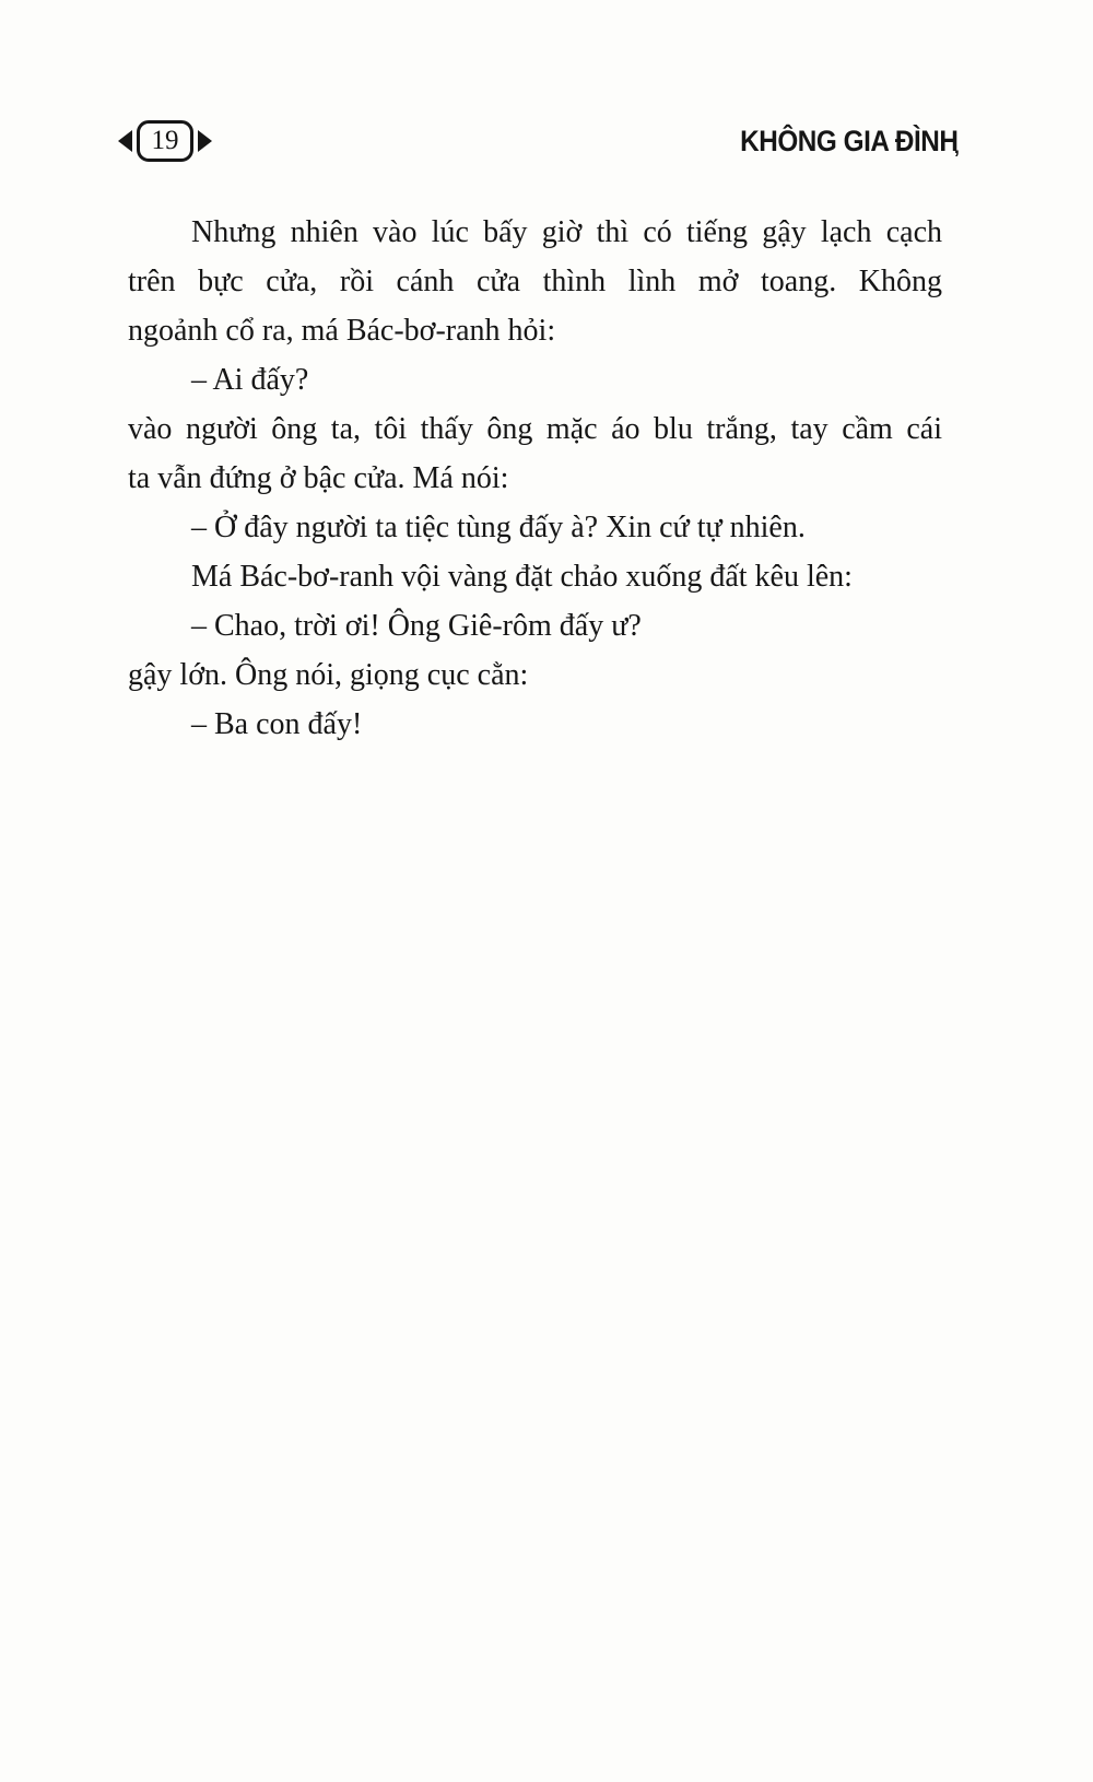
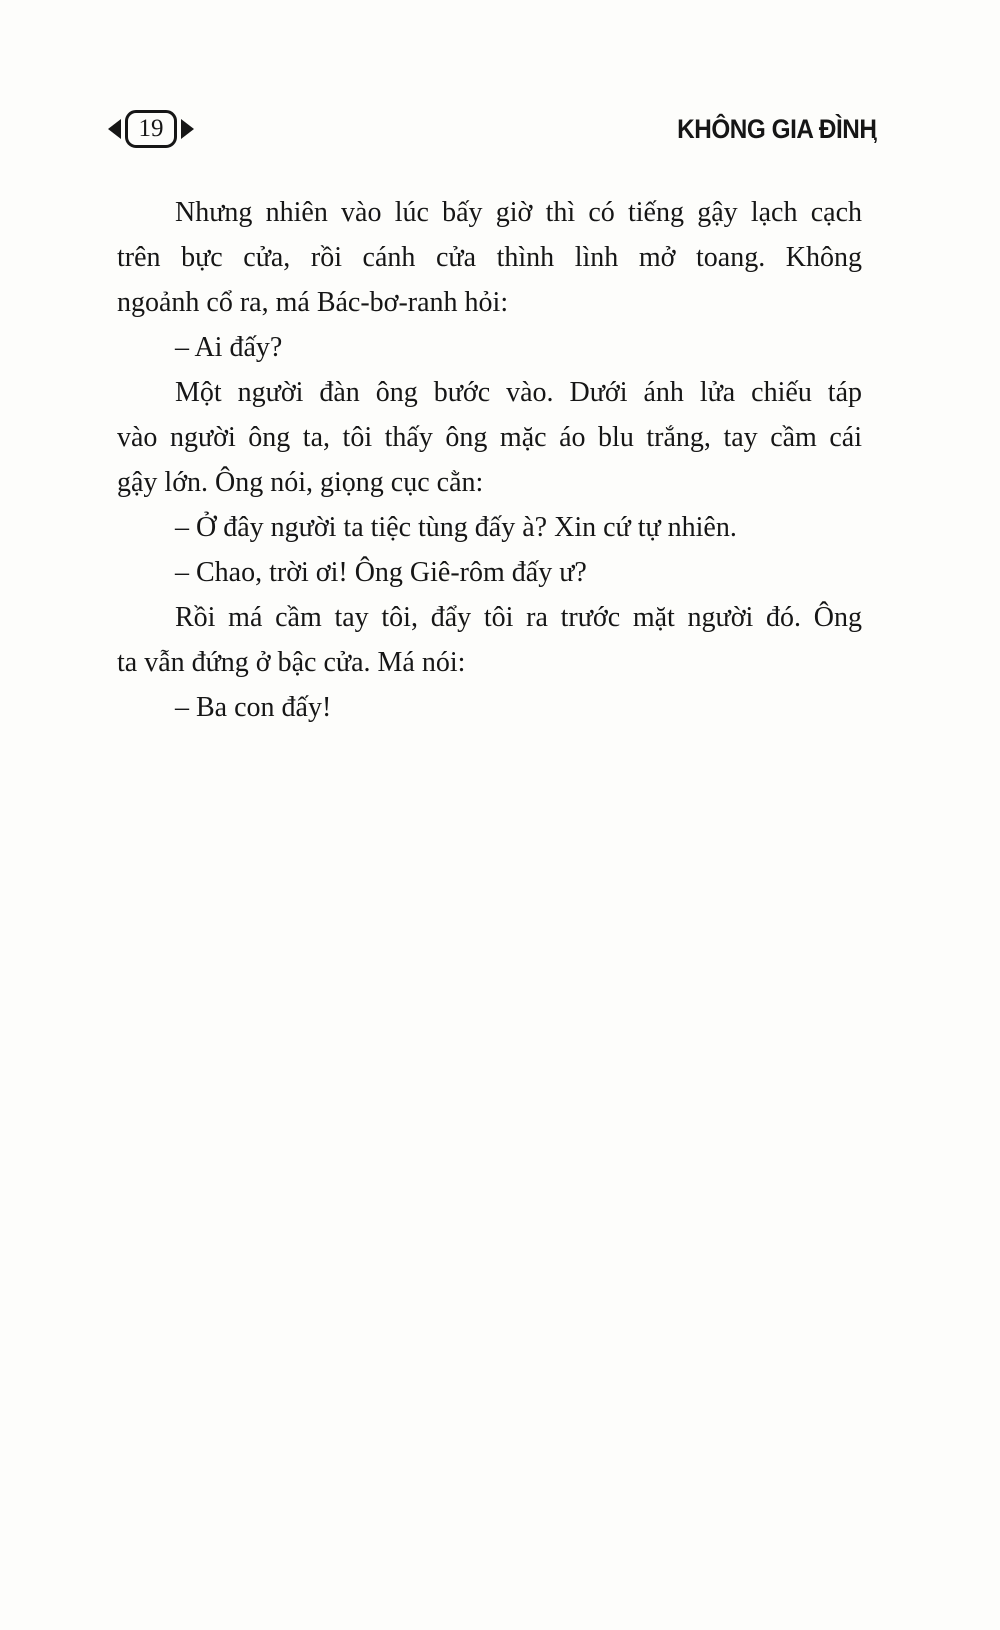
  19
  KHÔNG GIA ĐÌNH
  ’
  Nhưng nhiên vào lúc bấy giờ thì có tiếng gậy lạch cạch
  trên bực cửa, rồi cánh cửa thình lình mở toang. Không
  ngoảnh cổ ra, má Bác-bơ-ranh hỏi:
  – Ai đấy?
+ Một người đàn ông bước vào. Dưới ánh lửa chiếu táp
  vào người ông ta, tôi thấy ông mặc áo blu trắng, tay cầm cái
- ta vẫn đứng ở bậc cửa. Má nói:
+ gậy lớn. Ông nói, giọng cục cằn:
  – Ở đây người ta tiệc tùng đấy à? Xin cứ tự nhiên.
- Má Bác-bơ-ranh vội vàng đặt chảo xuống đất kêu lên:
  – Chao, trời ơi! Ông Giê-rôm đấy ư?
+ Rồi má cầm tay tôi, đẩy tôi ra trước mặt người đó. Ông
- gậy lớn. Ông nói, giọng cục cằn:
+ ta vẫn đứng ở bậc cửa. Má nói:
  – Ba con đấy!
